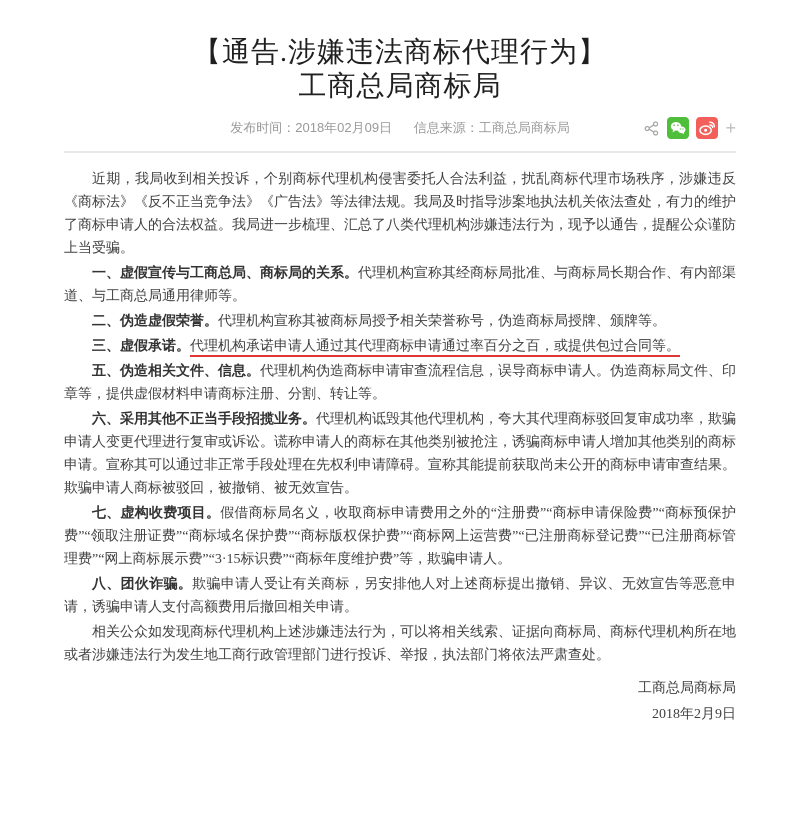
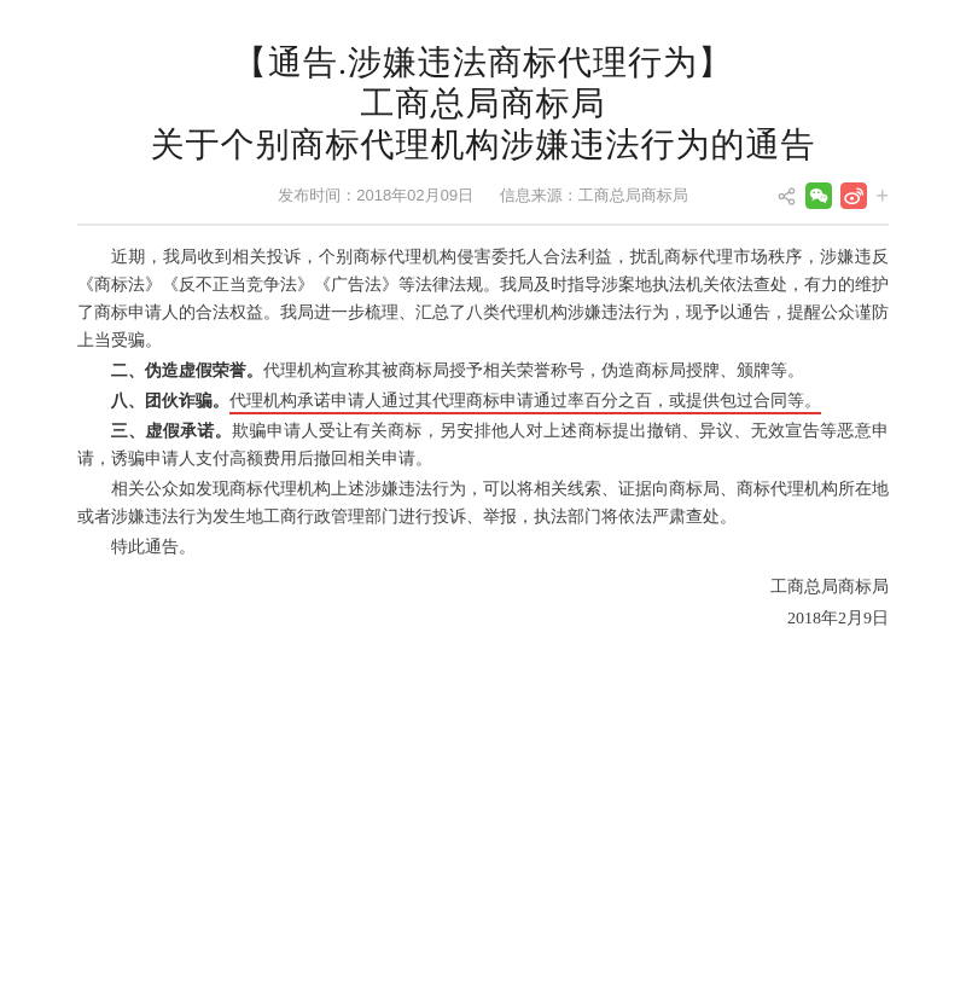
  【通告.涉嫌违法商标代理行为】
  工商总局商标局
+ 关于个别商标代理机构涉嫌违法行为的通告
  发布时间：2018年02月09日 信息来源：工商总局商标局
  +
  近期，我局收到相关投诉，个别商标代理机构侵害委托人合法利益，扰乱商标代理市场秩序，涉嫌违反《商标法》《反不正当竞争法》《广告法》等法律法规。我局及时指导涉案地执法机关依法查处，有力的维护了商标申请人的合法权益。我局进一步梳理、汇总了八类代理机构涉嫌违法行为，现予以通告，提醒公众谨防上当受骗。
- 一、虚假宣传与工商总局、商标局的关系。代理机构宣称其经商标局批准、与商标局长期合作、有内部渠道、与工商总局通用律师等。
  二、伪造虚假荣誉。代理机构宣称其被商标局授予相关荣誉称号，伪造商标局授牌、颁牌等。
- 三、虚假承诺。代理机构承诺申请人通过其代理商标申请通过率百分之百，或提供包过合同等。
+ 八、团伙诈骗。代理机构承诺申请人通过其代理商标申请通过率百分之百，或提供包过合同等。
- 五、伪造相关文件、信息。代理机构伪造商标申请审查流程信息，误导商标申请人。伪造商标局文件、印章等，提供虚假材料申请商标注册、分割、转让等。
- 六、采用其他不正当手段招揽业务。代理机构诋毁其他代理机构，夸大其代理商标驳回复审成功率，欺骗申请人变更代理进行复审或诉讼。谎称申请人的商标在其他类别被抢注，诱骗商标申请人增加其他类别的商标申请。宣称其可以通过非正常手段处理在先权利申请障碍。宣称其能提前获取尚未公开的商标申请审查结果。欺骗申请人商标被驳回，被撤销、被无效宣告。
- 七、虚构收费项目。假借商标局名义，收取商标申请费用之外的“注册费”“商标申请保险费”“商标预保护费”“领取注册证费”“商标域名保护费”“商标版权保护费”“商标网上运营费”“已注册商标登记费”“已注册商标管理费”“网上商标展示费”“3·15标识费”“商标年度维护费”等，欺骗申请人。
- 八、团伙诈骗。欺骗申请人受让有关商标，另安排他人对上述商标提出撤销、异议、无效宣告等恶意申请，诱骗申请人支付高额费用后撤回相关申请。
+ 三、虚假承诺。欺骗申请人受让有关商标，另安排他人对上述商标提出撤销、异议、无效宣告等恶意申请，诱骗申请人支付高额费用后撤回相关申请。
  相关公众如发现商标代理机构上述涉嫌违法行为，可以将相关线索、证据向商标局、商标代理机构所在地或者涉嫌违法行为发生地工商行政管理部门进行投诉、举报，执法部门将依法严肃查处。
+ 特此通告。
  工商总局商标局
  2018年2月9日
